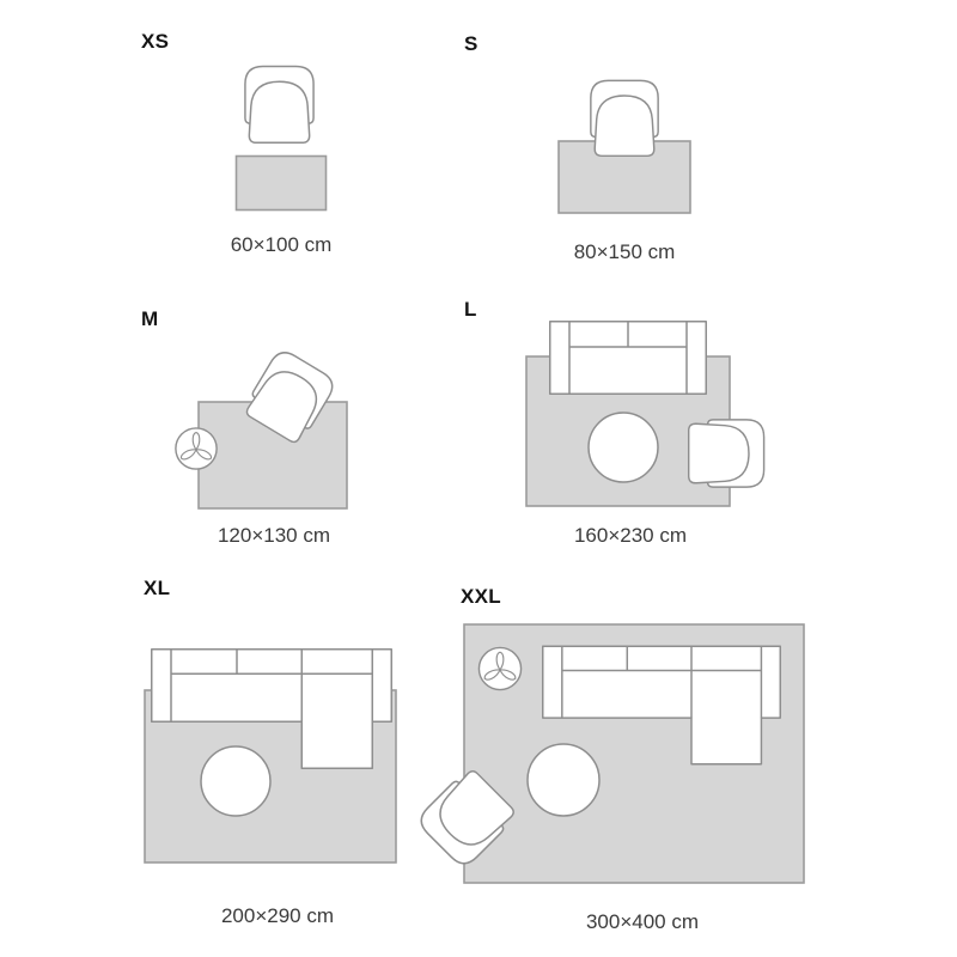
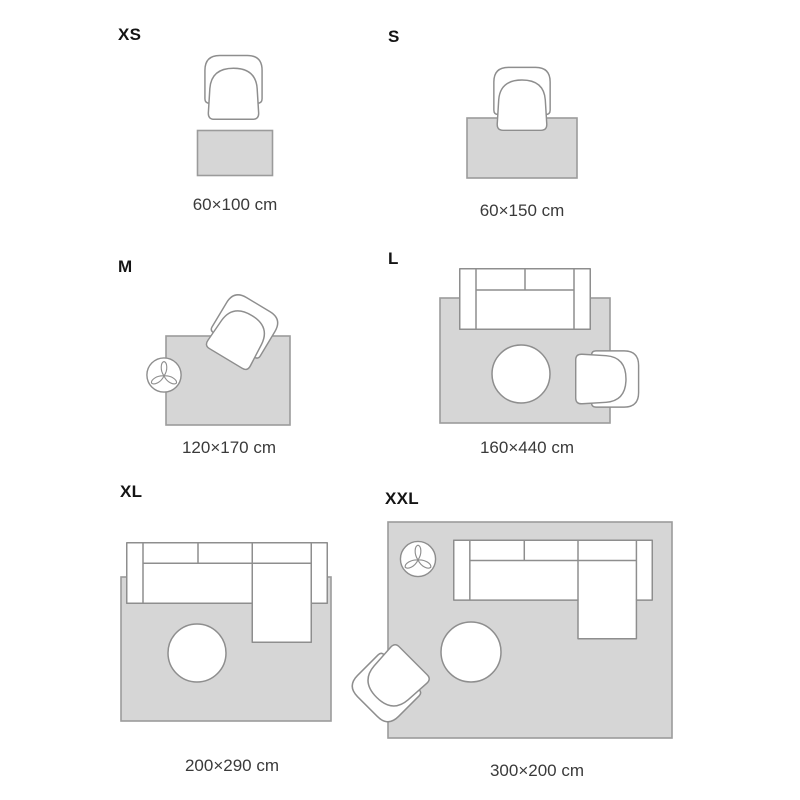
  XS
  S
  M
  L
  XL
  XXL
  60×100 cm
- 80×150 cm
+ 60×150 cm
- 120×130 cm
+ 120×170 cm
- 160×230 cm
+ 160×440 cm
  200×290 cm
- 300×400 cm
+ 300×200 cm
